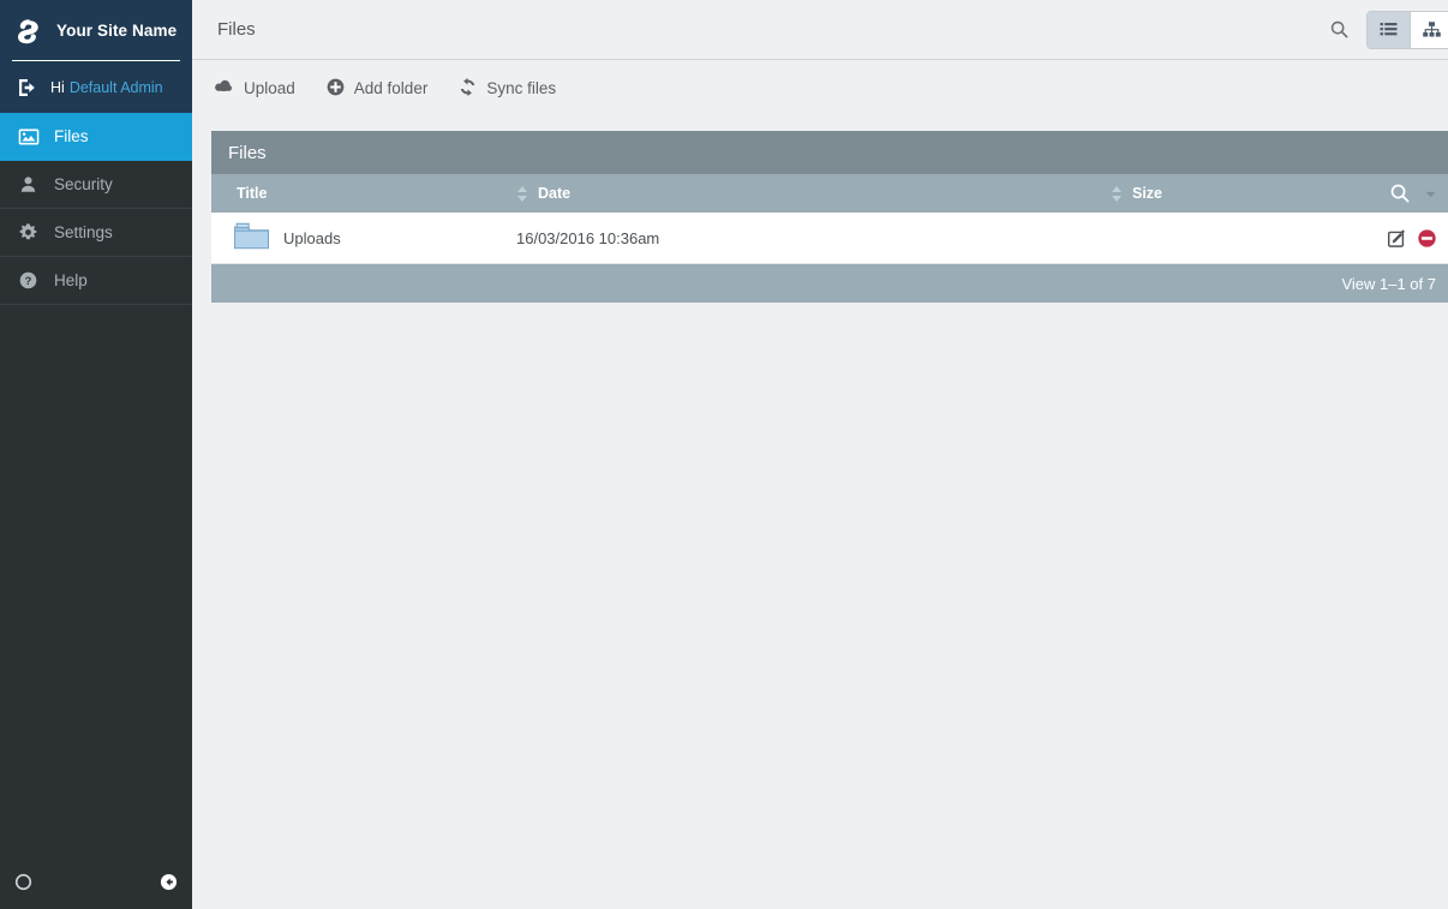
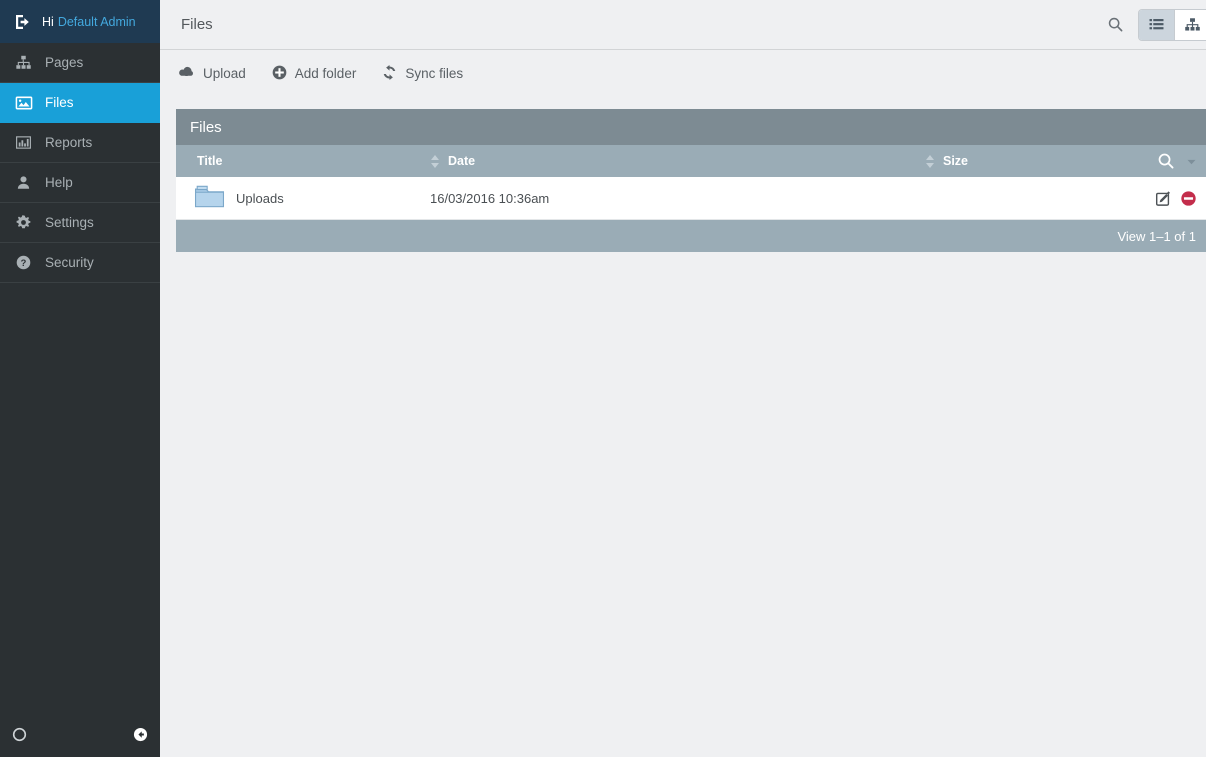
- Your Site Name
  Hi
  Default Admin
+ Pages
  Files
+ Reports
- Security
+ Help
  Settings
  ?
- Help
+ Security
  Files
  Upload
  Add folder
  Sync files
  Files
  Title	Date	Size
  Uploads	16/03/2016 10:36am
- View 1–1 of 7
+ View 1–1 of 1
